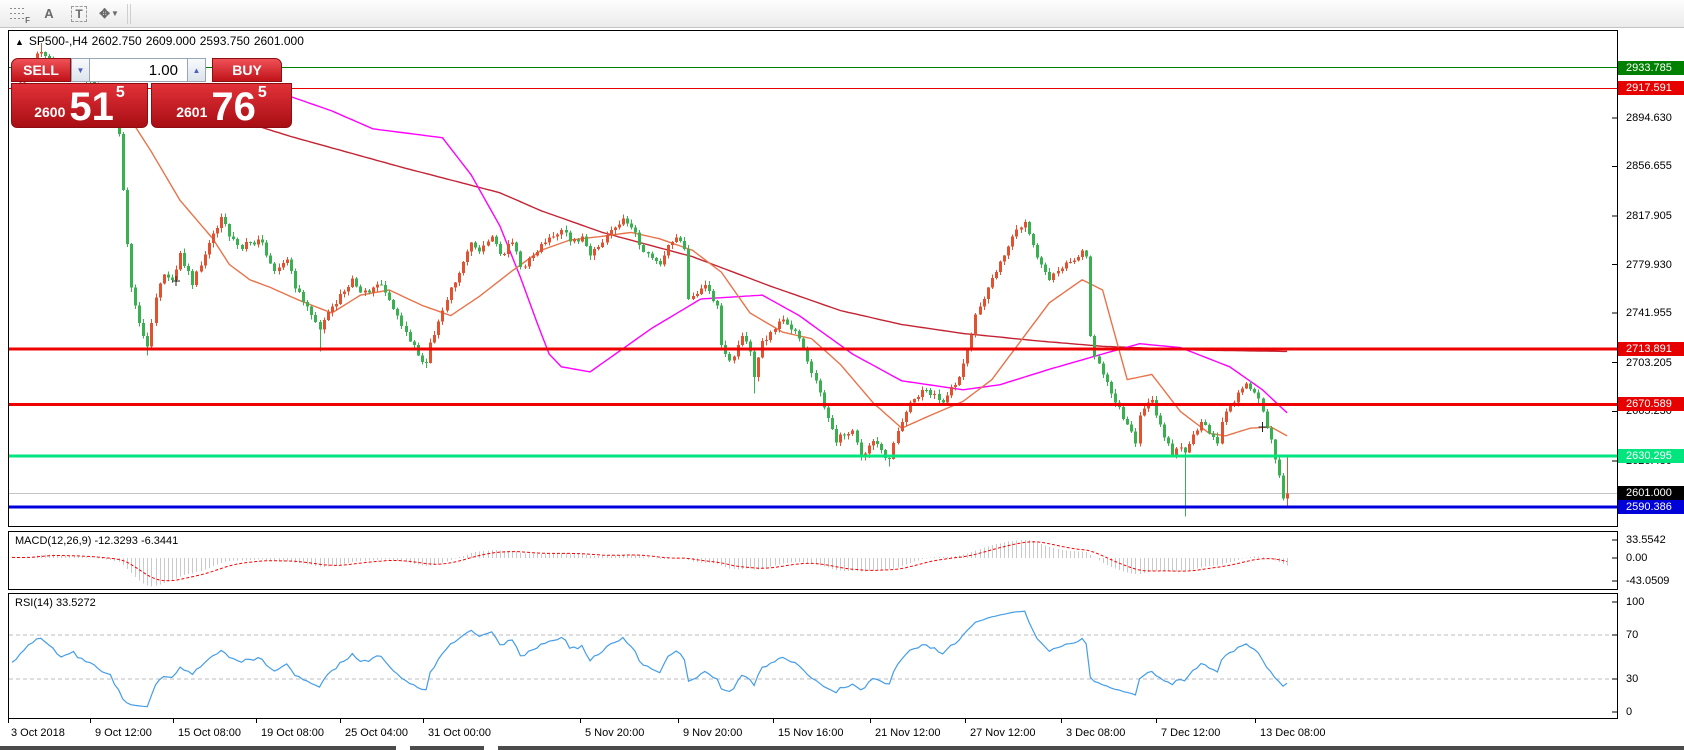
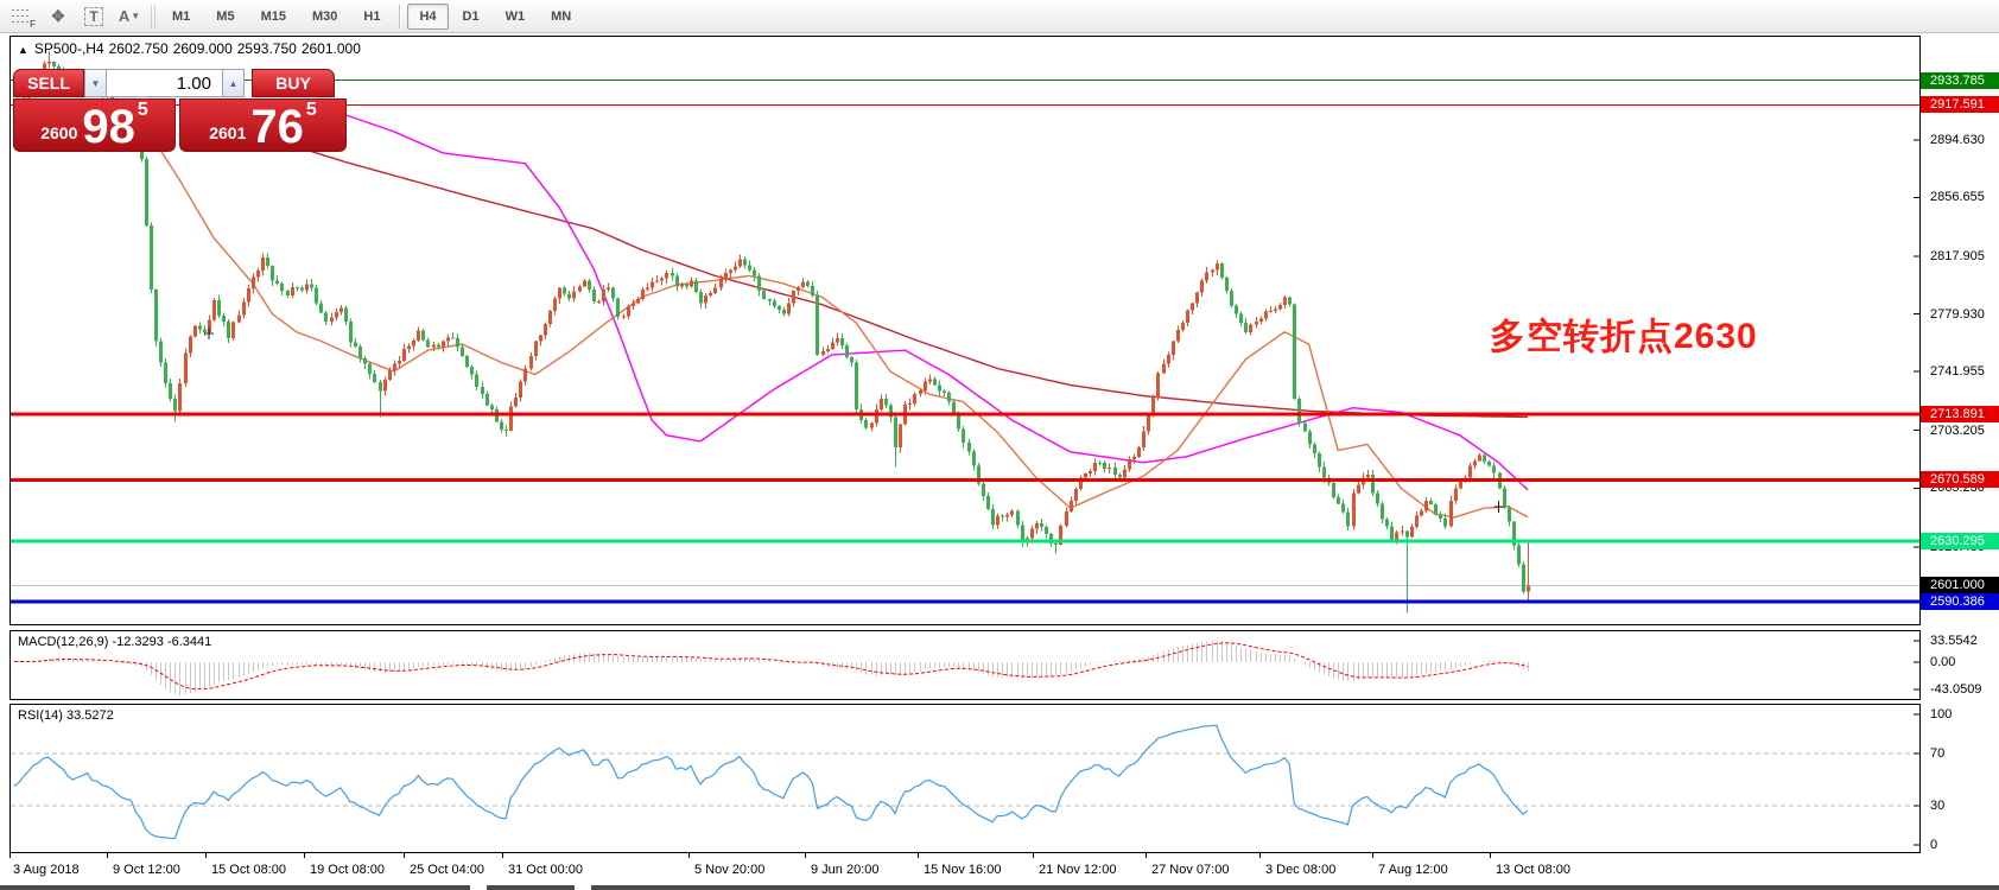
  F
- A
+ ✥
  T
- ✥
+ A
  ▼
+ M1
+ M5
+ M15
+ M30
+ H1
+ H4
+ D1
+ W1
+ MN
  ▲ SP500-,H4 2602.750 2609.000 2593.750 2601.000
  SELL
  ▼
  1.00
  ▲
  BUY
  2600
- 51
+ 98
  5
  2601
  76
  5
+ 多空转折点2630
  MACD(12,26,9) -12.3293 -6.3441
  RSI(14) 33.5272
  2894.630
  2856.655
  2817.905
  2779.930
  2741.955
  2703.205
  2665.230
  2933.785
  2917.591
  2713.891
  2670.589
  2630.295
  2601.000
  2590.386
  33.5542
  0.00
  -43.0509
  100
  70
  30
  0
- 3 Oct 2018
+ 3 Aug 2018
  9 Oct 12:00
  15 Oct 08:00
  19 Oct 08:00
  25 Oct 04:00
  31 Oct 00:00
  5 Nov 20:00
- 9 Nov 20:00
+ 9 Jun 20:00
  15 Nov 16:00
  21 Nov 12:00
- 27 Nov 12:00
+ 27 Nov 07:00
  3 Dec 08:00
- 7 Dec 12:00
+ 7 Aug 12:00
- 13 Dec 08:00
+ 13 Oct 08:00
